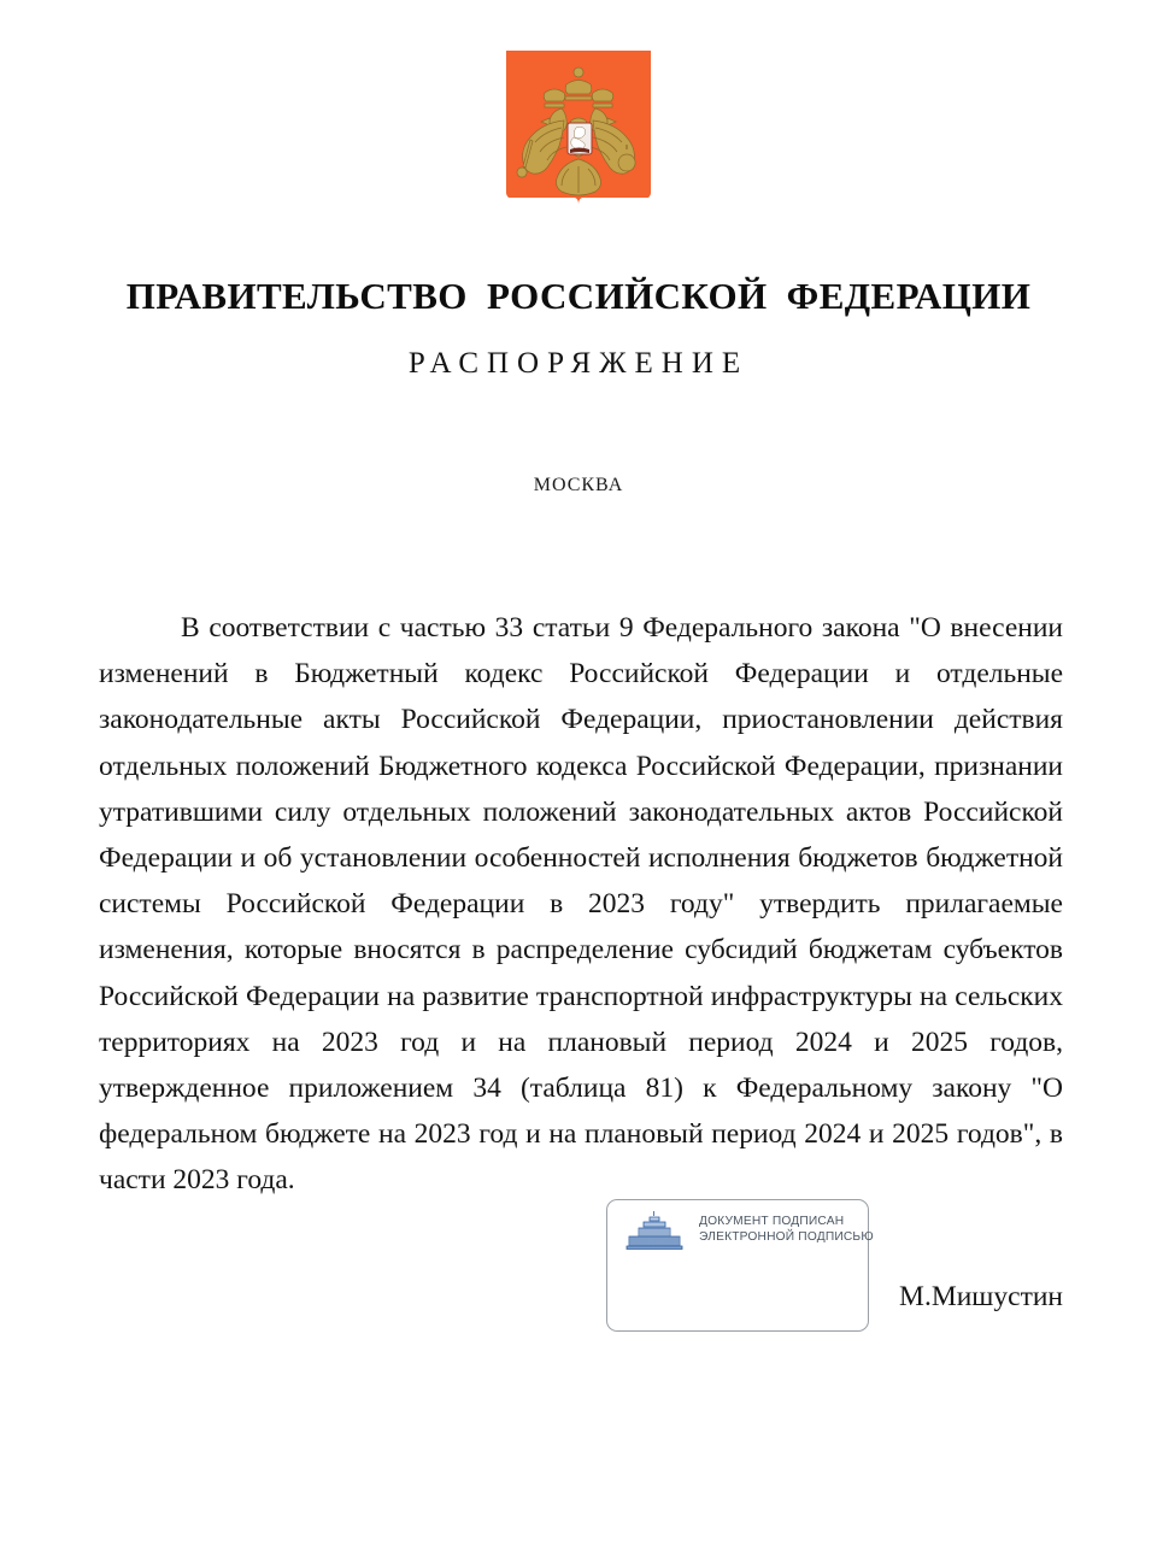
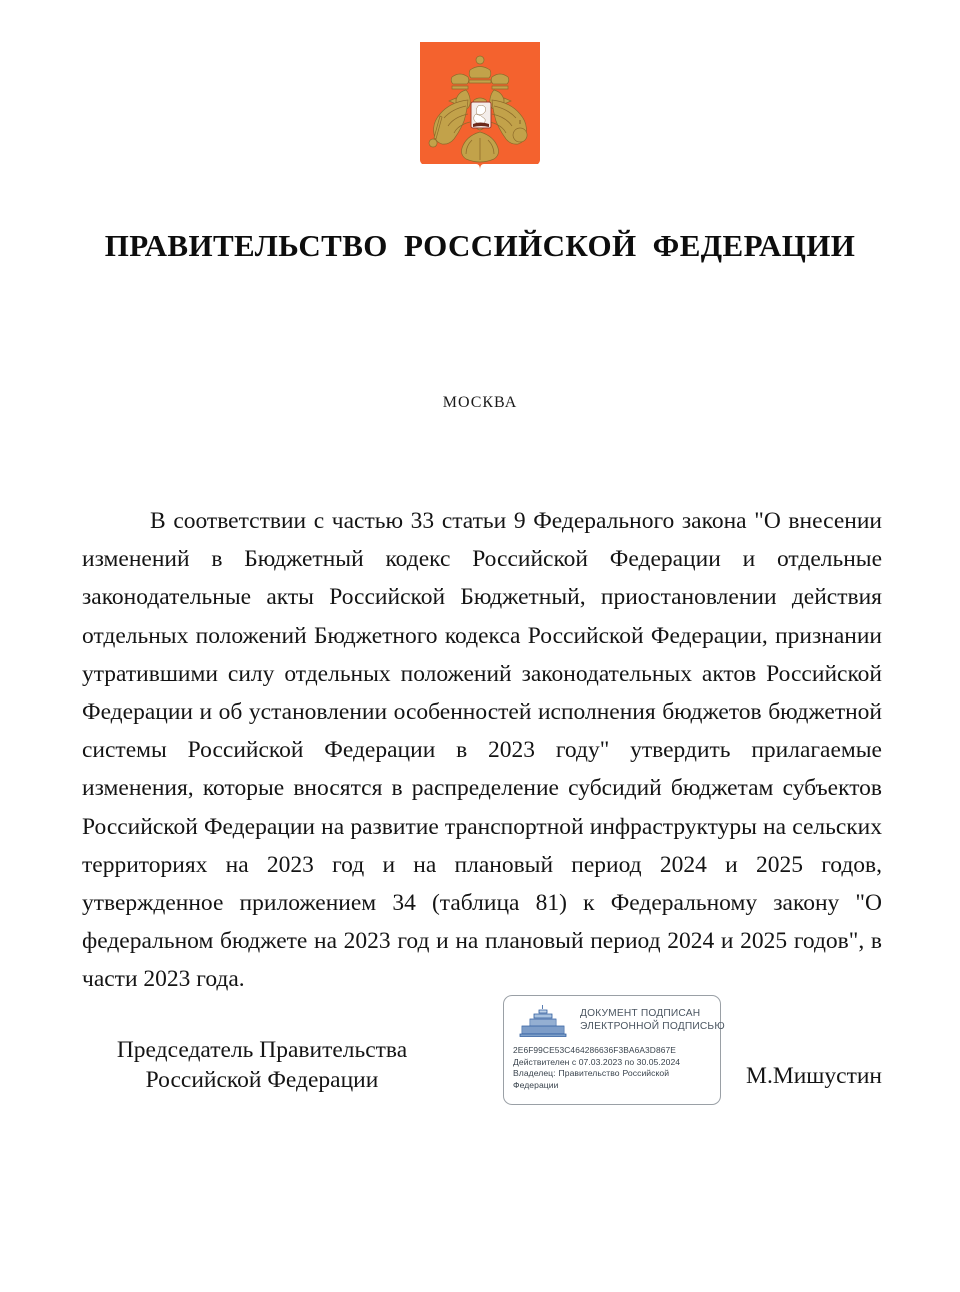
  ПРАВИТЕЛЬСТВО РОССИЙСКОЙ ФЕДЕРАЦИИ
- РАСПОРЯЖЕНИЕ
  МОСКВА
- В соответствии с частью 33 статьи 9 Федерального закона "О внесении изменений в Бюджетный кодекс Российской Федерации и отдельные законодательные акты Российской Федерации, приостановлении действия отдельных положений Бюджетного кодекса Российской Федерации, признании утратившими силу отдельных положений законодательных актов Российской Федерации и об установлении особенностей исполнения бюджетов бюджетной системы Российской Федерации в 2023 году" утвердить прилагаемые изменения, которые вносятся в распределение субсидий бюджетам субъектов Российской Федерации на развитие транспортной инфраструктуры на сельских территориях на 2023 год и на плановый период 2024 и 2025 годов, утвержденное приложением 34 (таблица 81) к Федеральному закону "О федеральном бюджете на 2023 год и на плановый период 2024 и 2025 годов", в части 2023 года.
+ В соответствии с частью 33 статьи 9 Федерального закона "О внесении изменений в Бюджетный кодекс Российской Федерации и отдельные законодательные акты Российской Бюджетный, приостановлении действия отдельных положений Бюджетного кодекса Российской Федерации, признании утратившими силу отдельных положений законодательных актов Российской Федерации и об установлении особенностей исполнения бюджетов бюджетной системы Российской Федерации в 2023 году" утвердить прилагаемые изменения, которые вносятся в распределение субсидий бюджетам субъектов Российской Федерации на развитие транспортной инфраструктуры на сельских территориях на 2023 год и на плановый период 2024 и 2025 годов, утвержденное приложением 34 (таблица 81) к Федеральному закону "О федеральном бюджете на 2023 год и на плановый период 2024 и 2025 годов", в части 2023 года.
+ Председатель Правительства Российской Федерации
  М.Мишустин
  ДОКУМЕНТ ПОДПИСАН
  ЭЛЕКТРОННОЙ ПОДПИСЬЮ
+ 2E6F99CE53C464286636F3BA6A3D867E
+ Действителен с 07.03.2023 по 30.05.2024
+ Владелец: Правительство Российской Федерации
